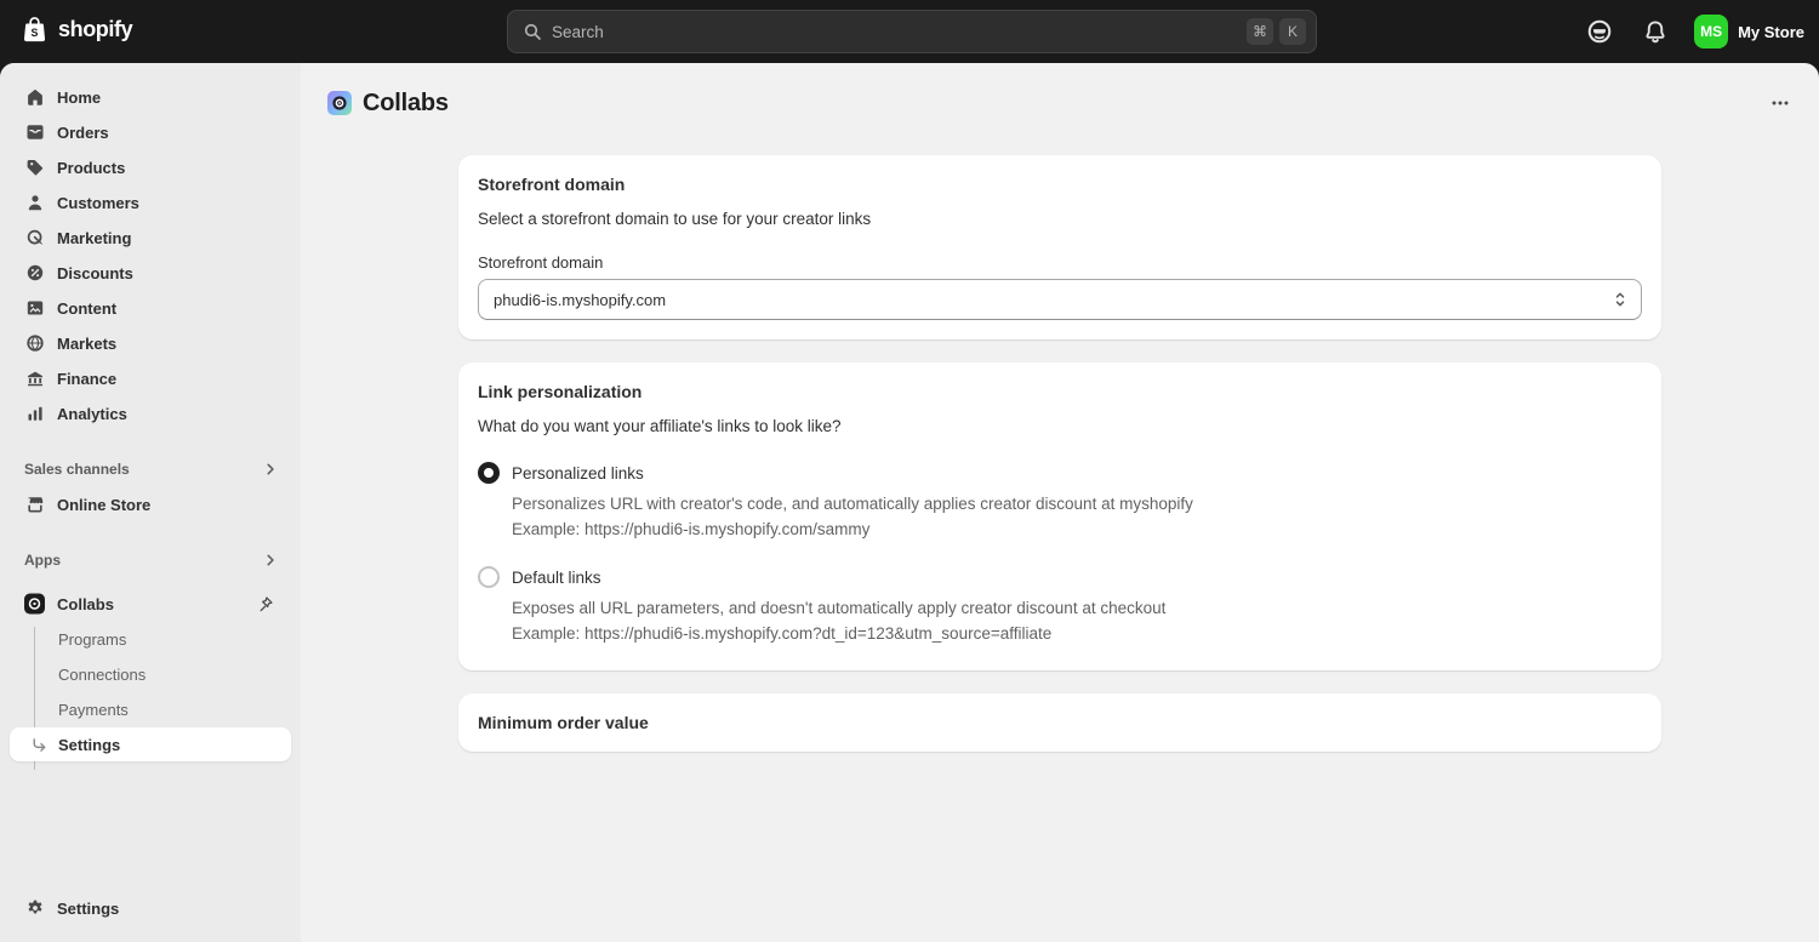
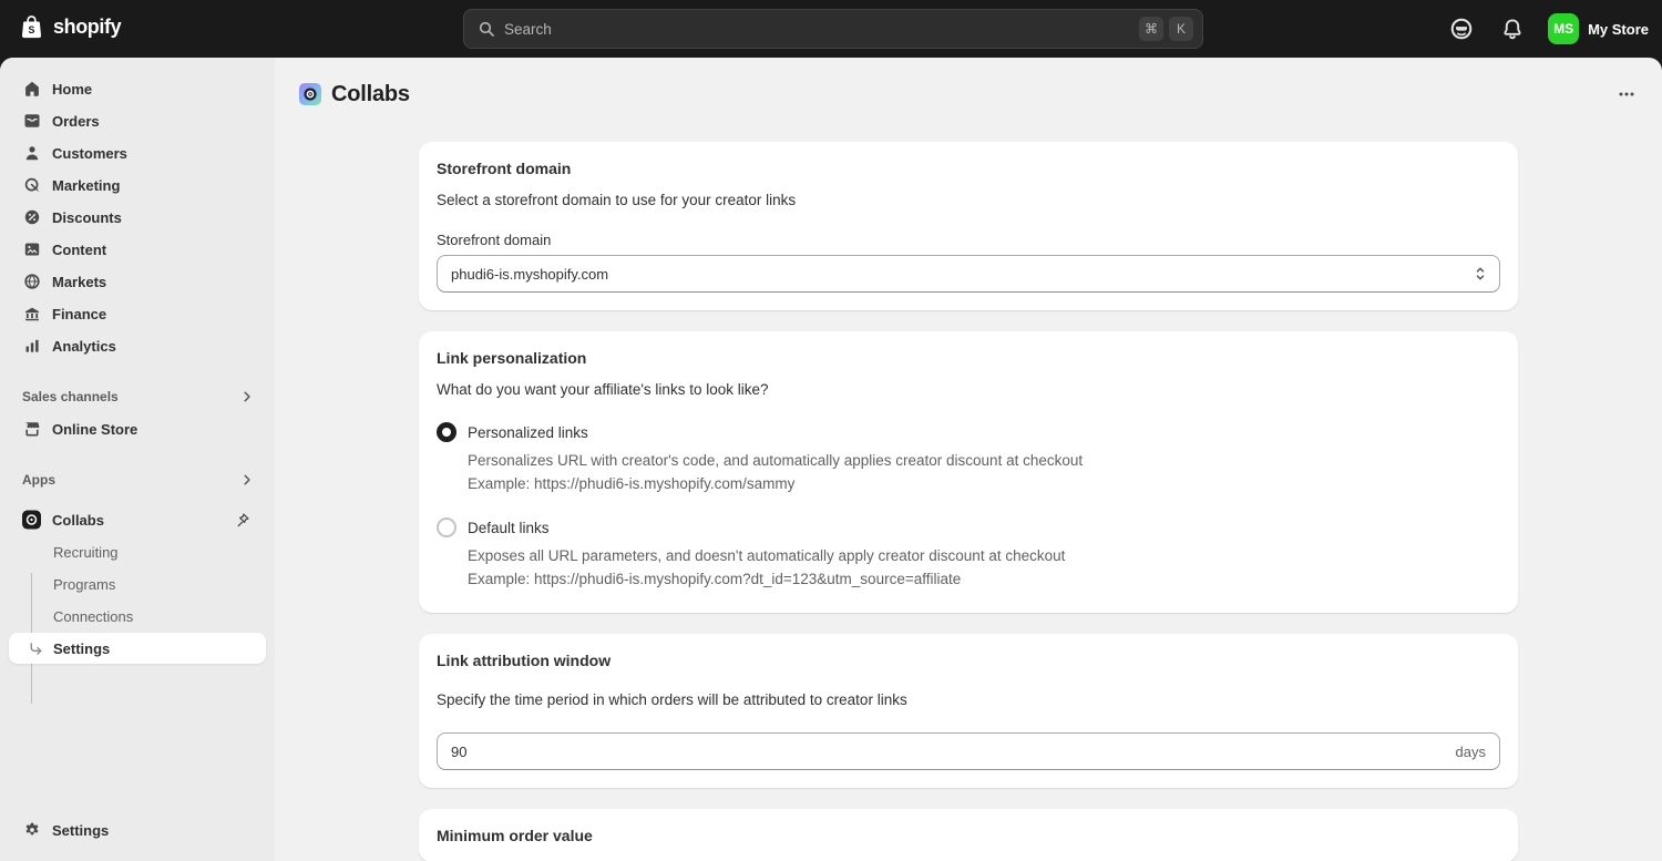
  S
  shopify
  Search
  ⌘
  K
  MS
  My Store
  Home
  Orders
- Products
  Customers
  Marketing
  Discounts
  Content
  Markets
  Finance
  Analytics
  Sales channels
  Online Store
  Apps
  Collabs
+ Recruiting
  Programs
  Connections
- Payments
  Settings
  Settings
  Collabs
  Storefront domain
  Select a storefront domain to use for your creator links
  Storefront domain
  phudi6-is.myshopify.com
  Link personalization
  What do you want your affiliate's links to look like?
  Personalized links
- Personalizes URL with creator's code, and automatically applies creator discount at myshopify
+ Personalizes URL with creator's code, and automatically applies creator discount at checkout
  Example: https://phudi6-is.myshopify.com/sammy
  Default links
  Exposes all URL parameters, and doesn't automatically apply creator discount at checkout
  Example: https://phudi6-is.myshopify.com?dt_id=123&utm_source=affiliate
+ Link attribution window
+ Specify the time period in which orders will be attributed to creator links
+ 90
+ days
  Minimum order value
